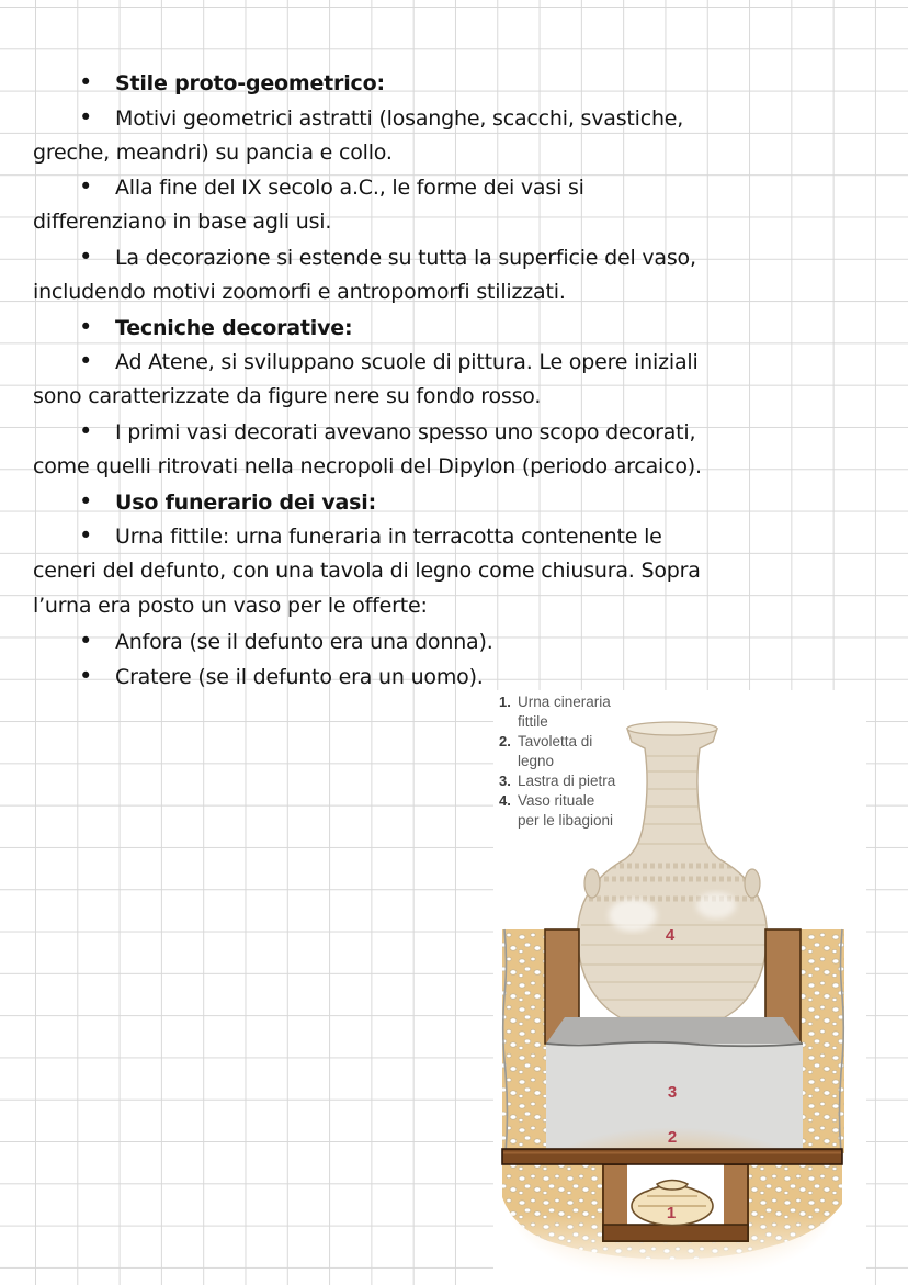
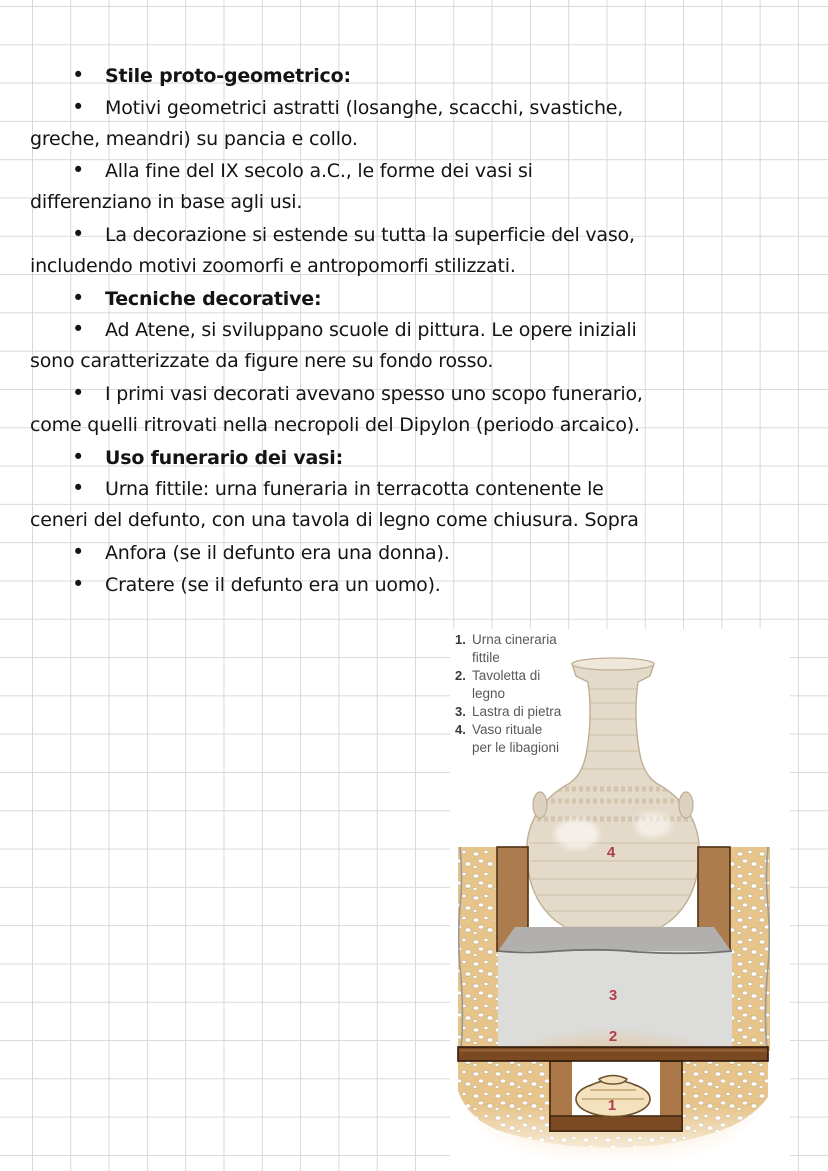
  • Stile proto-geometrico:
  • Motivi geometrici astratti (losanghe, scacchi, svastiche,
  greche, meandri) su pancia e collo.
  • Alla fine del IX secolo a.C., le forme dei vasi si
  differenziano in base agli usi.
  • La decorazione si estende su tutta la superficie del vaso,
  includendo motivi zoomorfi e antropomorfi stilizzati.
  • Tecniche decorative:
  • Ad Atene, si sviluppano scuole di pittura. Le opere iniziali
  sono caratterizzate da figure nere su fondo rosso.
- • I primi vasi decorati avevano spesso uno scopo decorati,
+ • I primi vasi decorati avevano spesso uno scopo funerario,
  come quelli ritrovati nella necropoli del Dipylon (periodo arcaico).
  • Uso funerario dei vasi:
  • Urna fittile: urna funeraria in terracotta contenente le
  ceneri del defunto, con una tavola di legno come chiusura. Sopra
- l’urna era posto un vaso per le offerte:
  • Anfora (se il defunto era una donna).
  • Cratere (se il defunto era un uomo).
  4
  3
  2
  1
  1.
  Urna cineraria fittile
  2.
  Tavoletta di legno
  3.
  Lastra di pietra
  4.
  Vaso rituale per le libagioni
